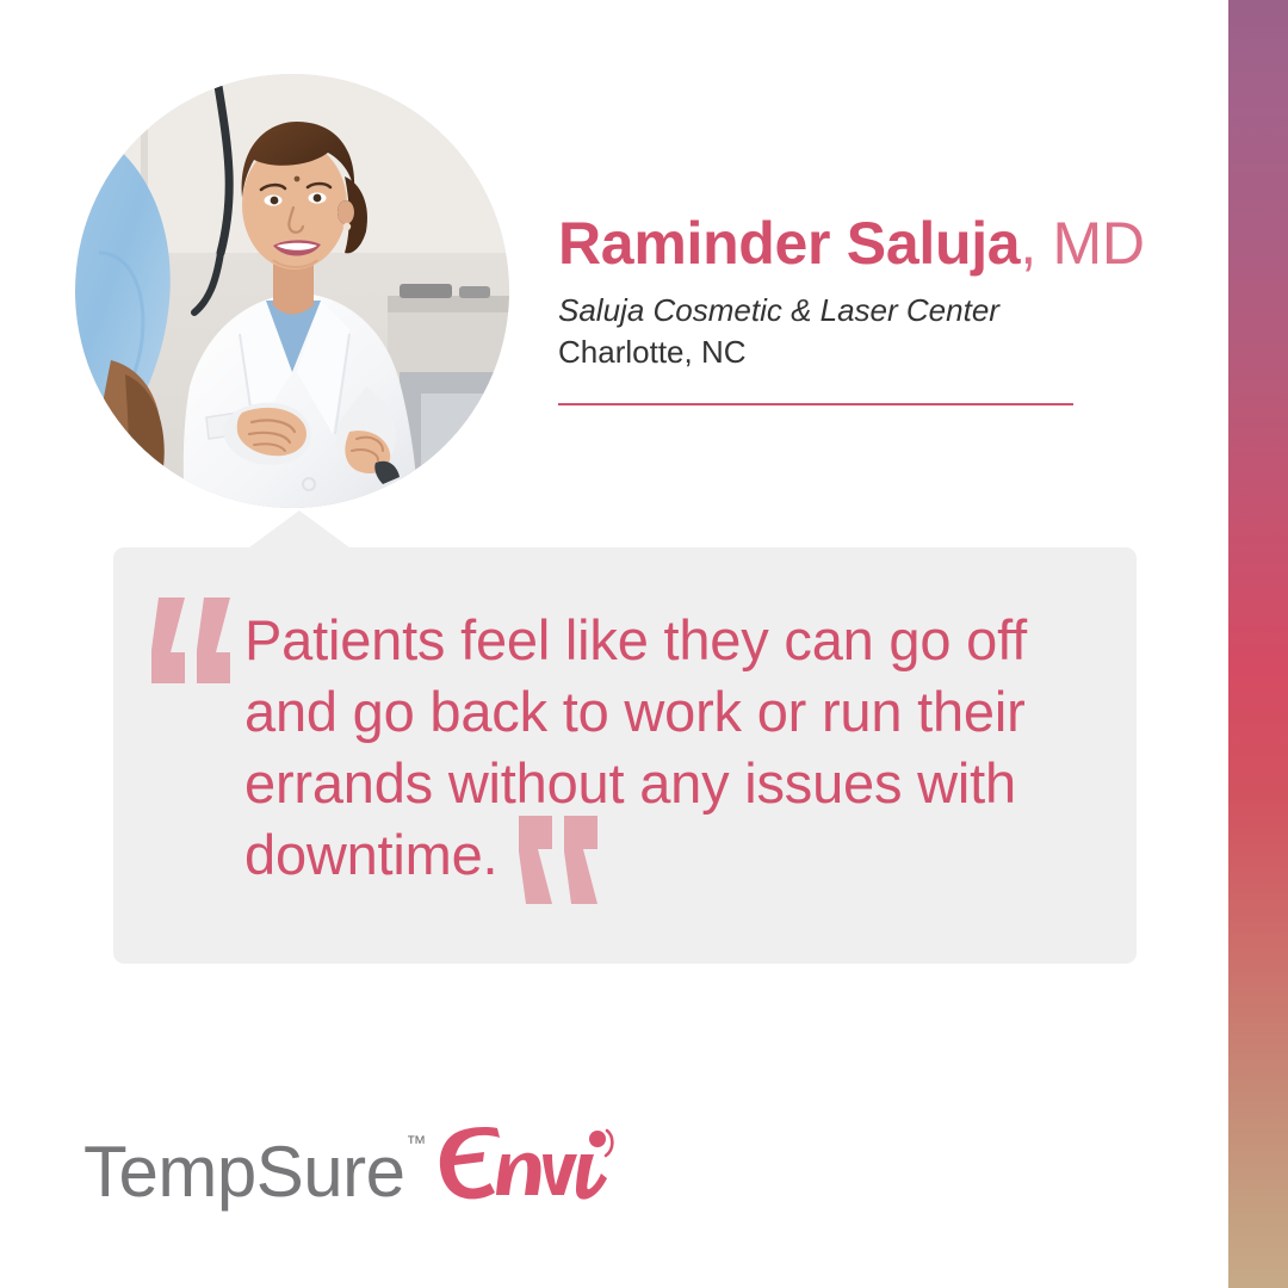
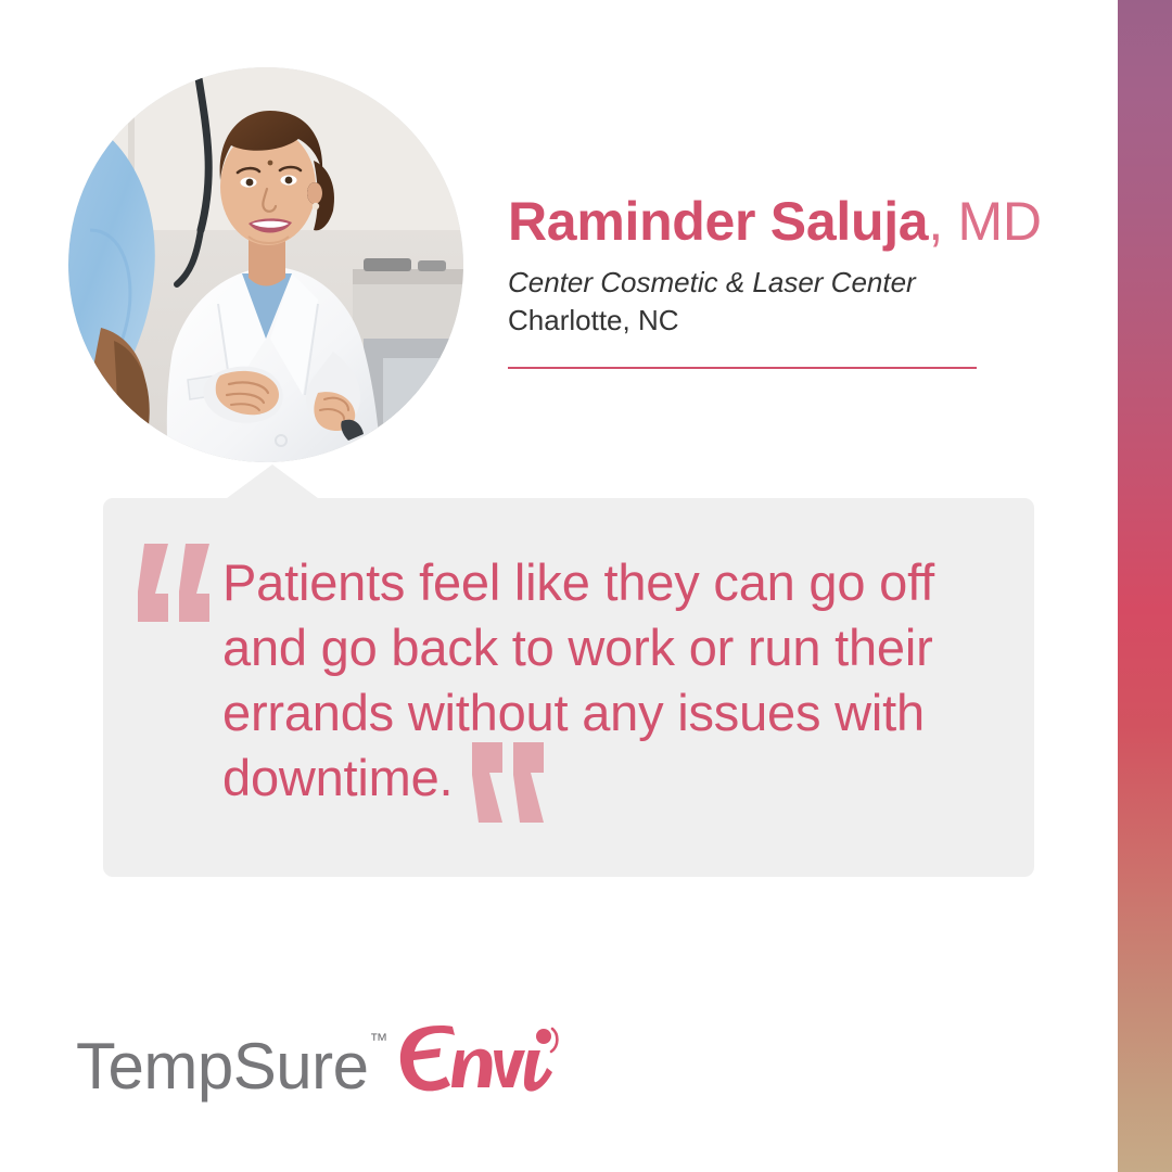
  Raminder Saluja, MD
- Saluja Cosmetic & Laser Center
+ Center Cosmetic & Laser Center
  Charlotte, NC
  Patients feel like they can go off and go back to work or run their errands without any issues with downtime.
  TempSure
  ™
